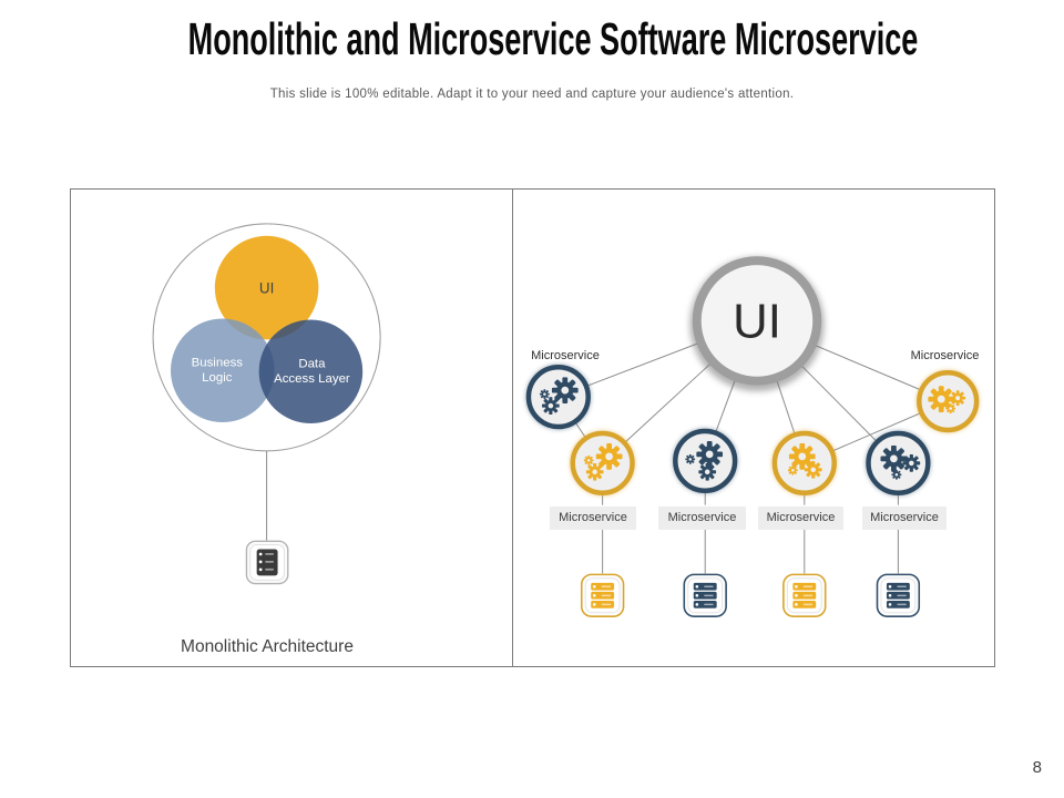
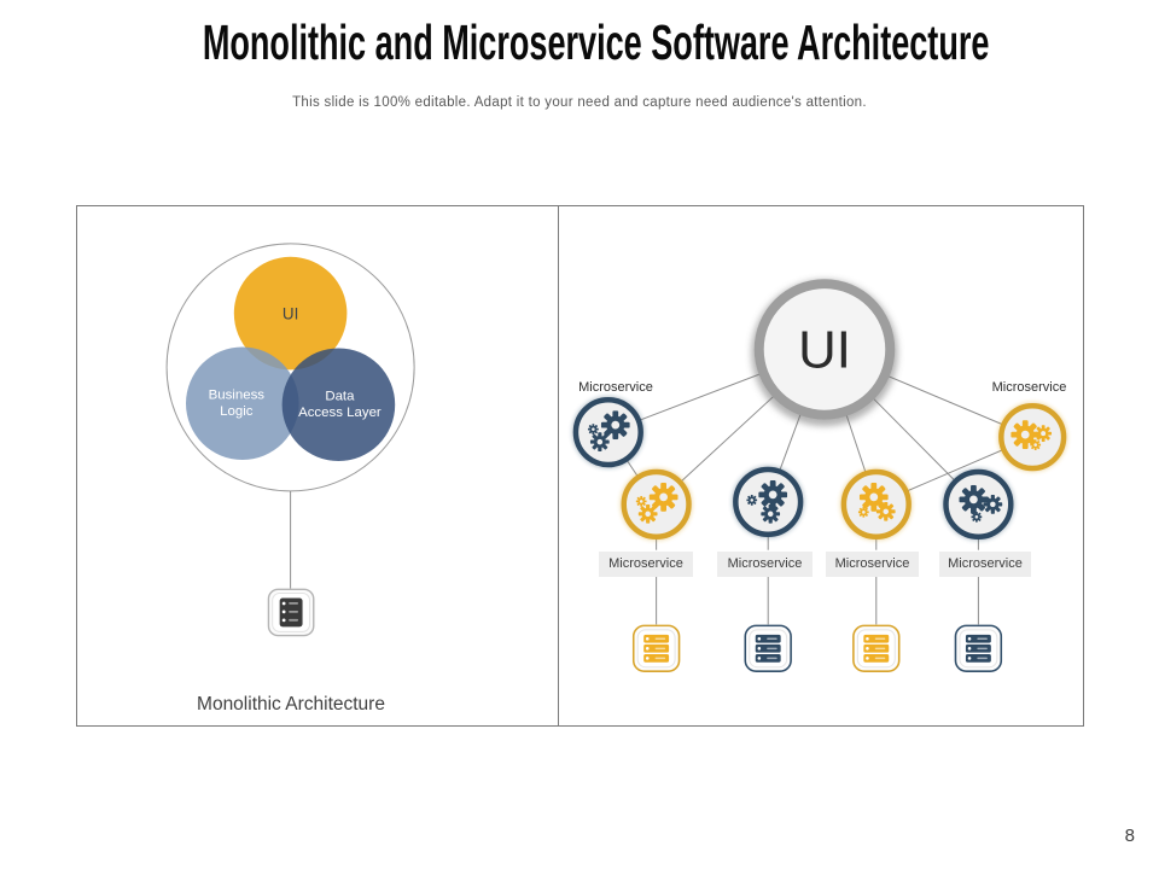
- Monolithic and Microservice Software Microservice
+ Monolithic and Microservice Software Architecture
- This slide is 100% editable. Adapt it to your need and capture your audience's attention.
+ This slide is 100% editable. Adapt it to your need and capture need audience's attention.
  UI
  Business Logic
  Data Access Layer
  Monolithic Architecture
  UI
  Microservice
  Microservice
  Microservice
  Microservice
  Microservice
  Microservice
  8
